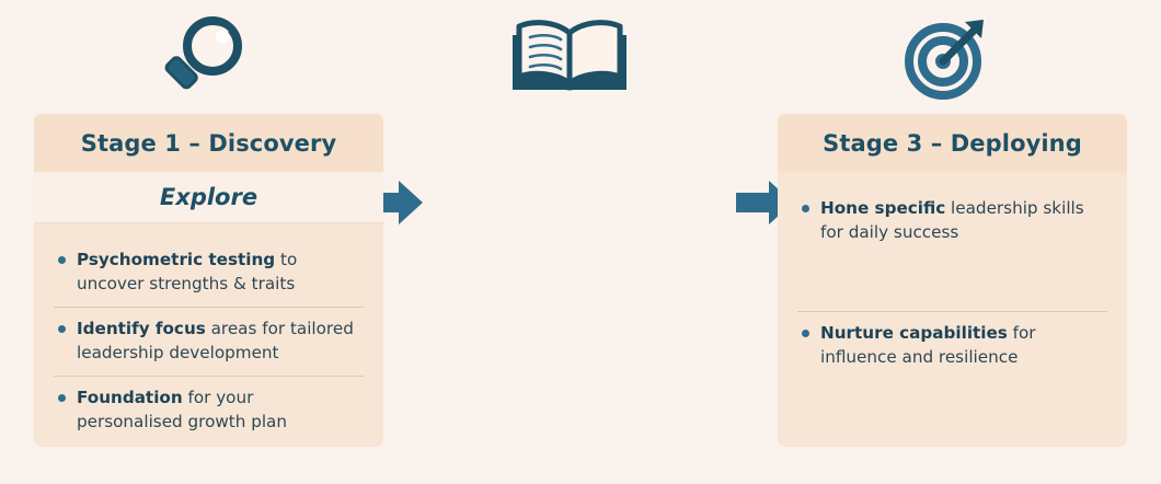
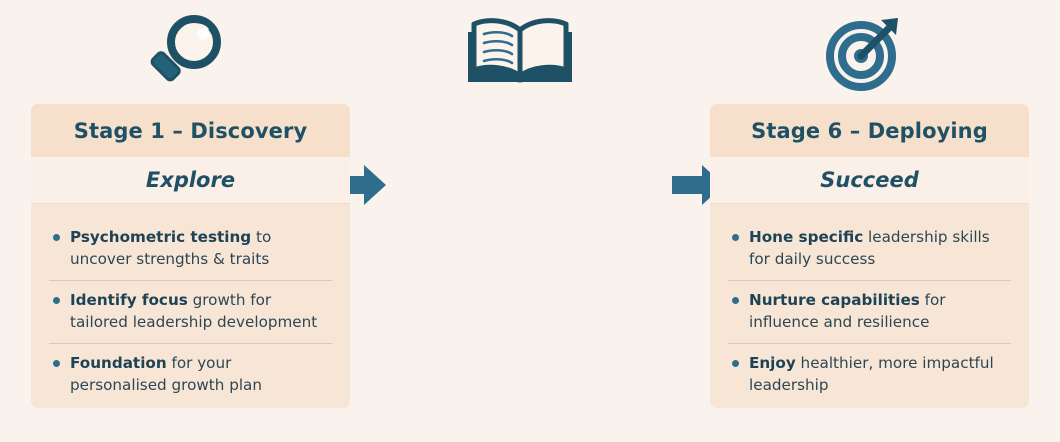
  Stage 1 – Discovery
  Explore
  Psychometric testing to uncover strengths & traits
- Identify focus areas for tailored leadership development
+ Identify focus growth for tailored leadership development
  Foundation for your personalised growth plan
- Stage 3 – Deploying
+ Stage 6 – Deploying
+ Succeed
  Hone specific leadership skills for daily success
  Nurture capabilities for influence and resilience
+ Enjoy healthier, more impactful leadership
